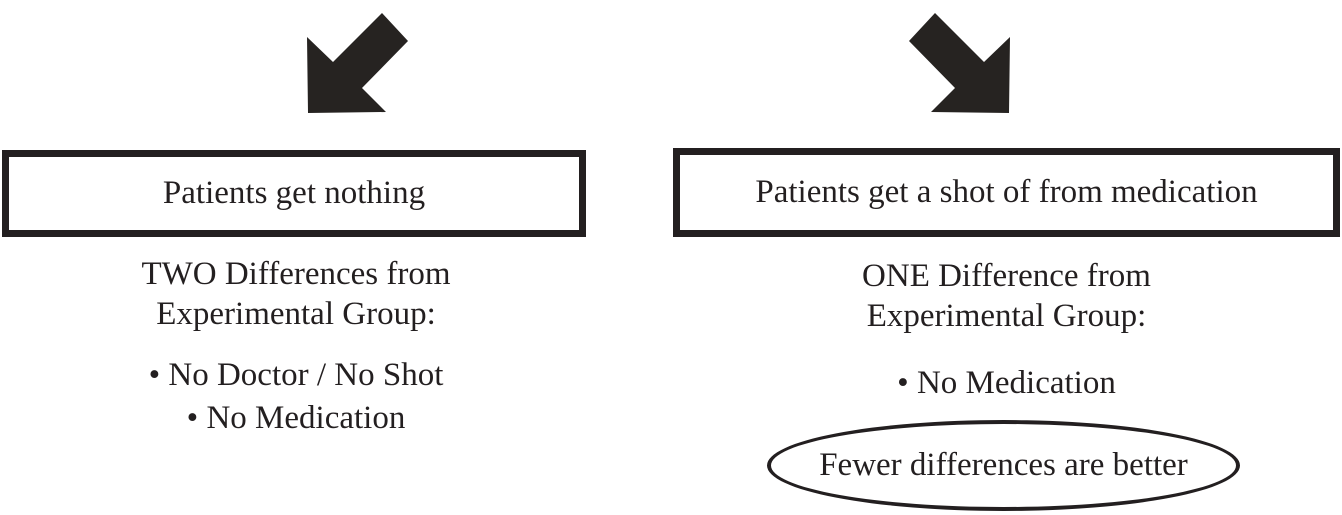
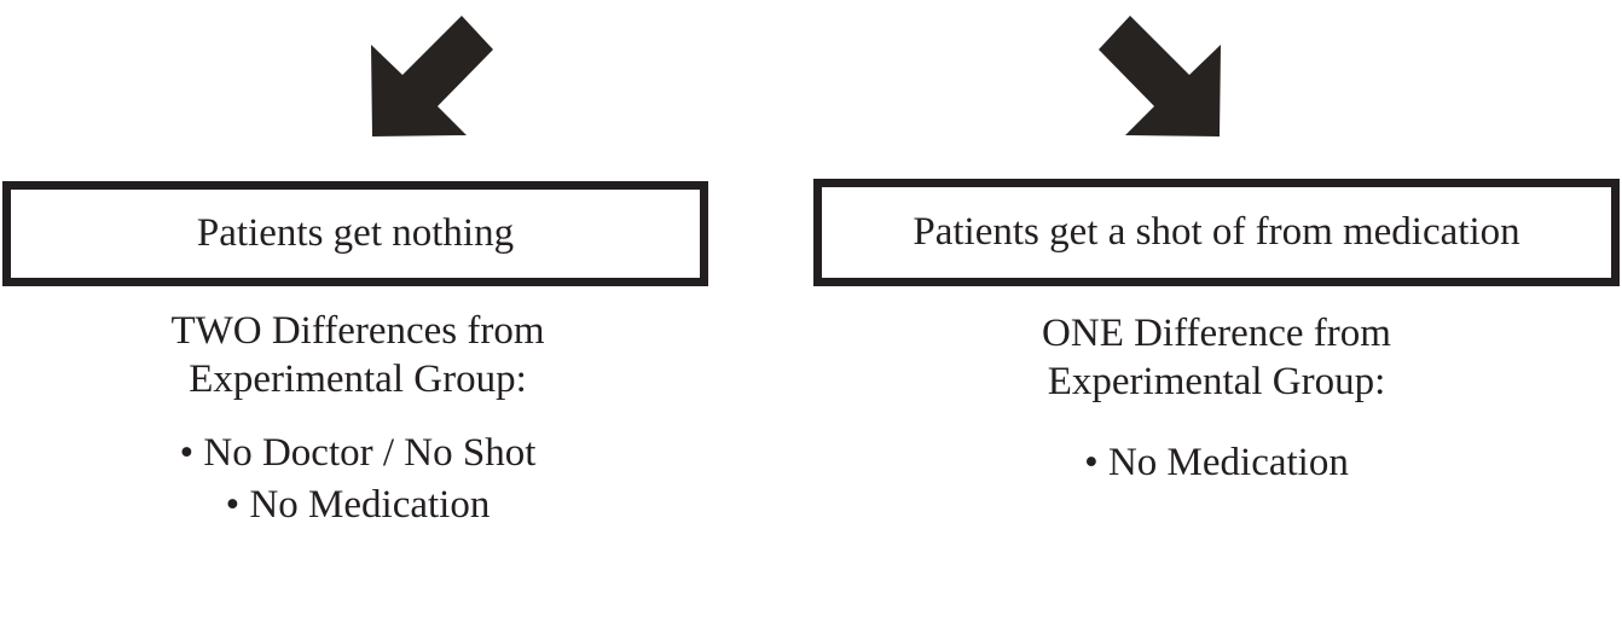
  Patients get nothing
  Patients get a shot of from medication
  TWO Differences from
  Experimental Group:
  ONE Difference from
  Experimental Group:
  • No Doctor / No Shot
  • No Medication
  • No Medication
- Fewer differences are better
